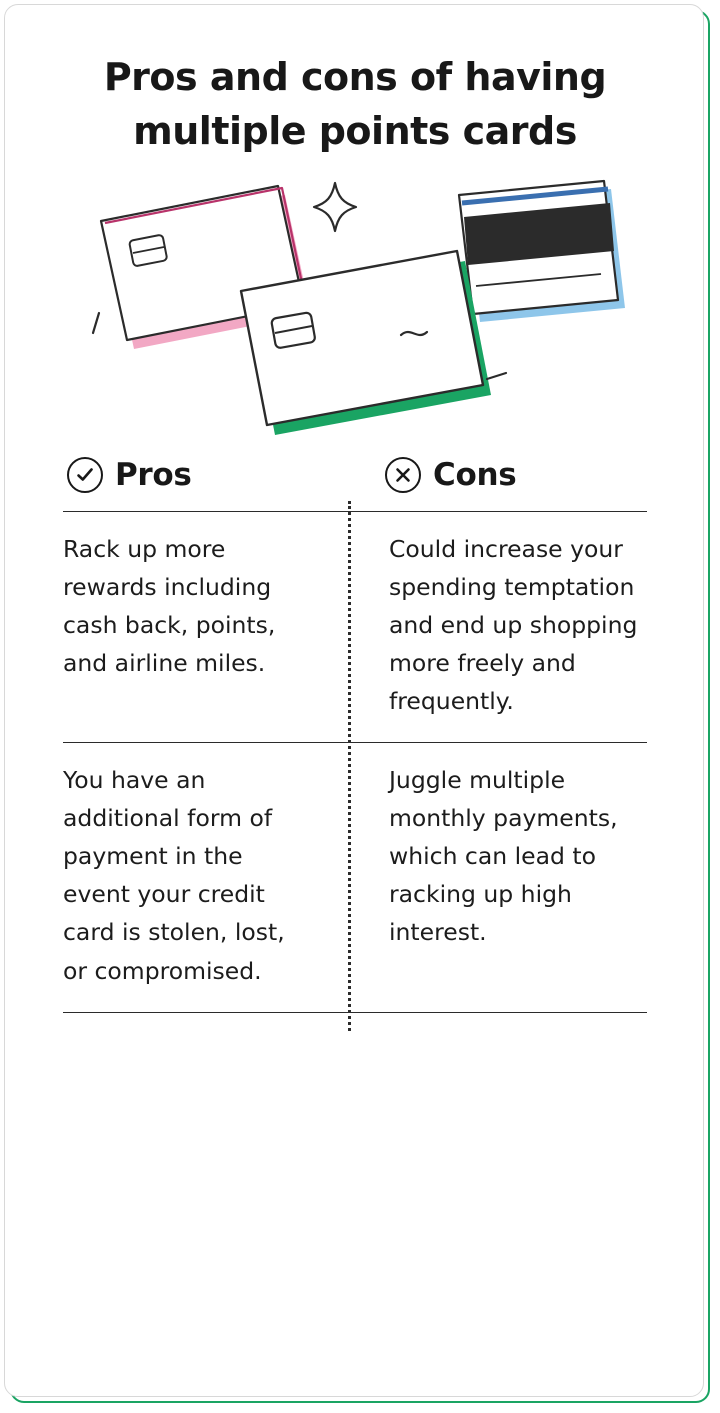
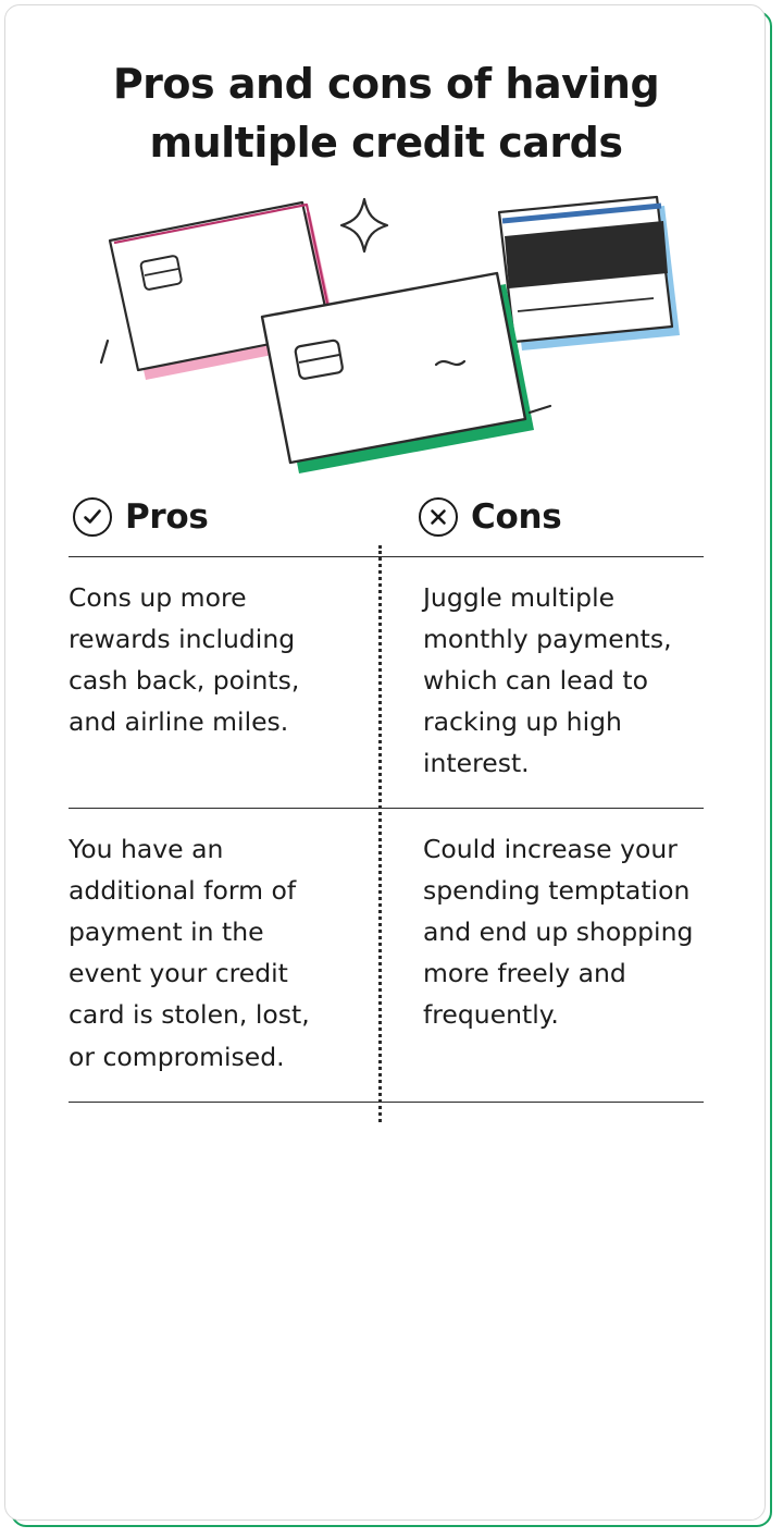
- Pros and cons of having multiple points cards
+ Pros and cons of having multiple credit cards
  Pros
  Cons
- Rack up more rewards including cash back, points, and airline miles.
+ Cons up more rewards including cash back, points, and airline miles.
- Could increase your spending temptation and end up shopping more freely and frequently.
+ Juggle multiple monthly payments, which can lead to racking up high interest.
  You have an additional form of payment in the event your credit card is stolen, lost, or compromised.
- Juggle multiple monthly payments, which can lead to racking up high interest.
+ Could increase your spending temptation and end up shopping more freely and frequently.
